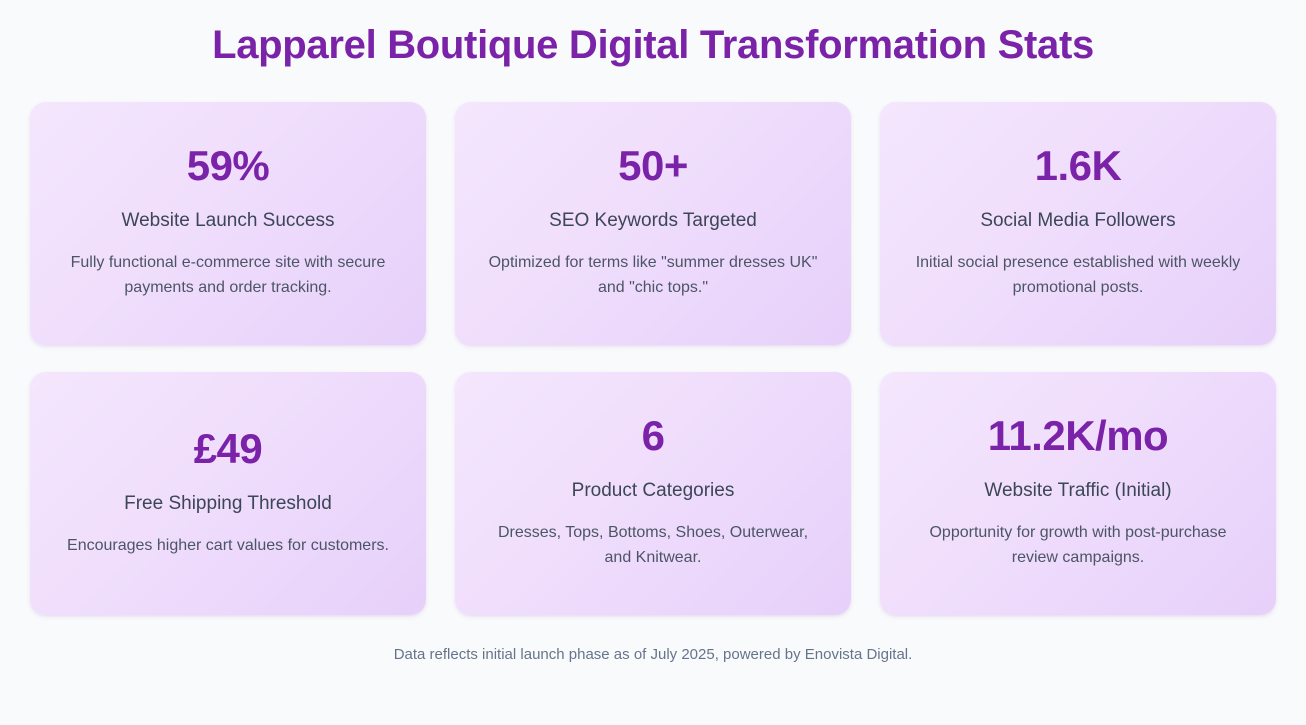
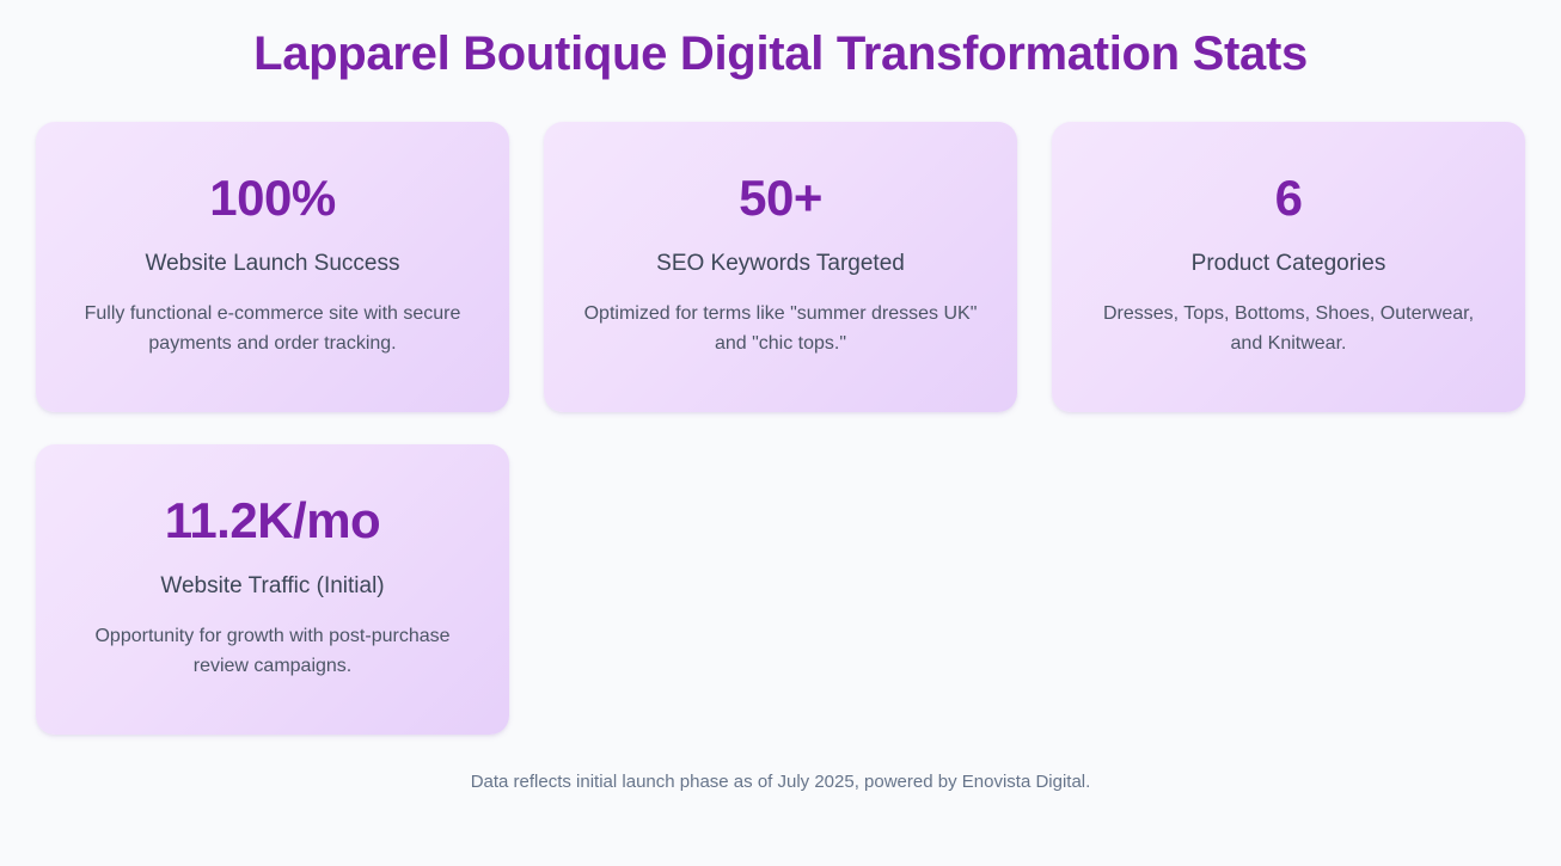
  Lapparel Boutique Digital Transformation Stats
- 59%
+ 100%
  Website Launch Success
  Fully functional e-commerce site with secure payments and order tracking.
  50+
  SEO Keywords Targeted
  Optimized for terms like "summer dresses UK" and "chic tops."
- 1.6K
- Social Media Followers
- Initial social presence established with weekly promotional posts.
- £49
- Free Shipping Threshold
- Encourages higher cart values for customers.
  6
  Product Categories
  Dresses, Tops, Bottoms, Shoes, Outerwear, and Knitwear.
  11.2K/mo
  Website Traffic (Initial)
  Opportunity for growth with post-purchase review campaigns.
  Data reflects initial launch phase as of July 2025, powered by Enovista Digital.
